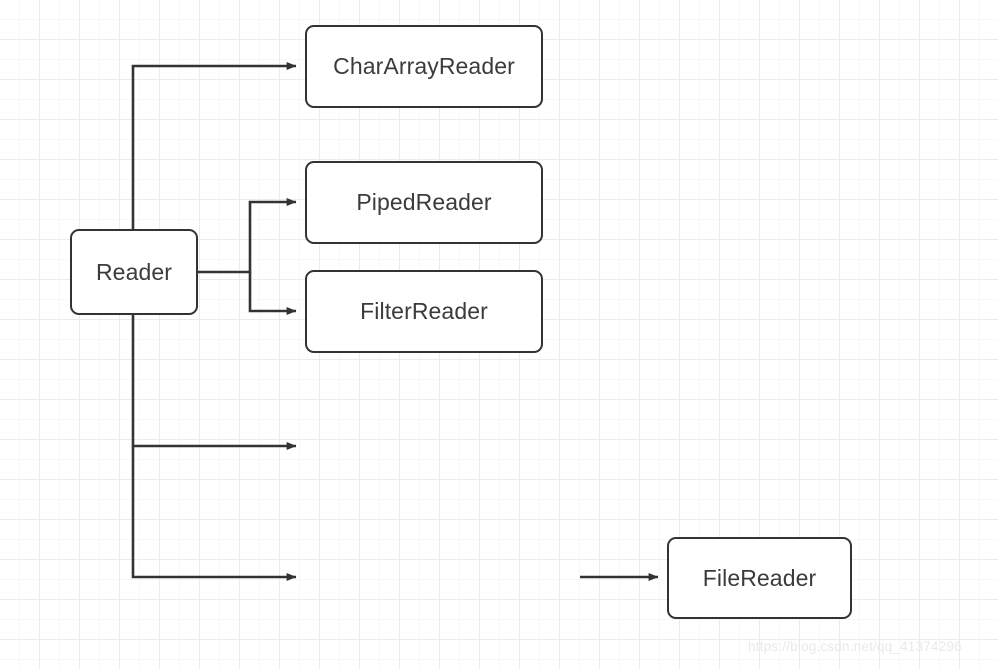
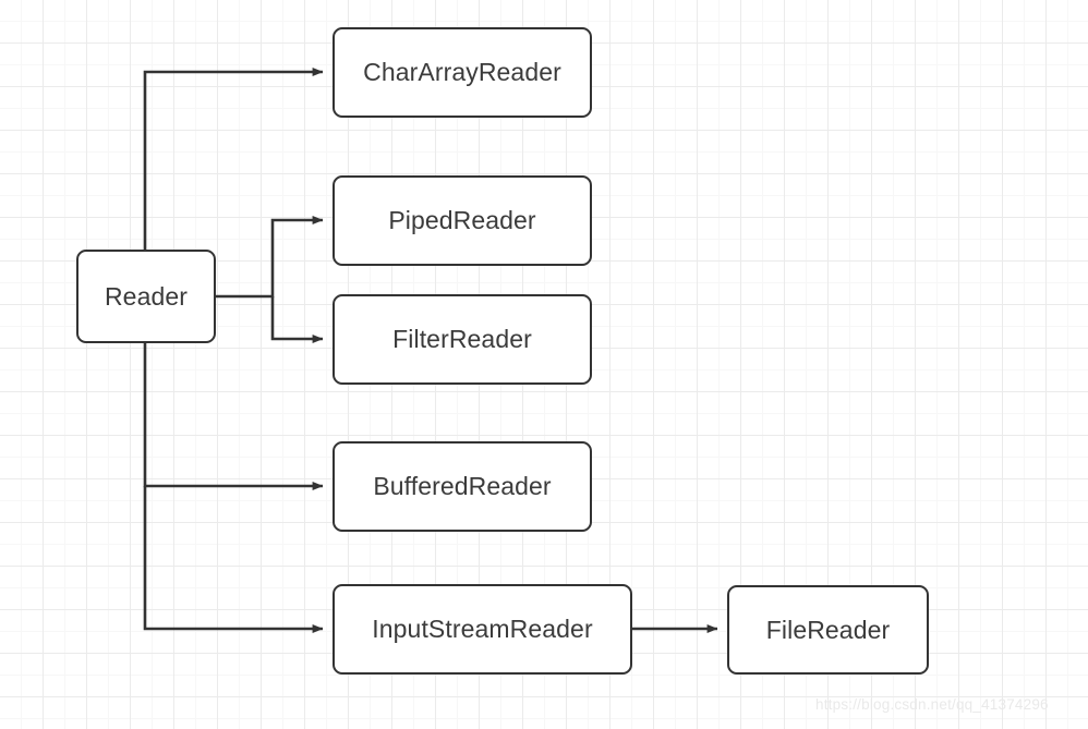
  Reader
  CharArrayReader
  PipedReader
  FilterReader
+ BufferedReader
+ InputStreamReader
  FileReader
